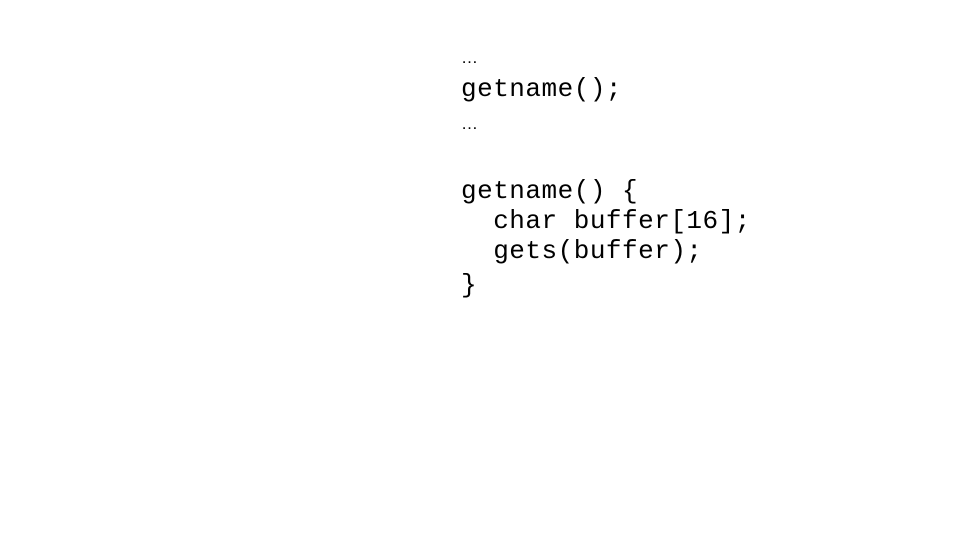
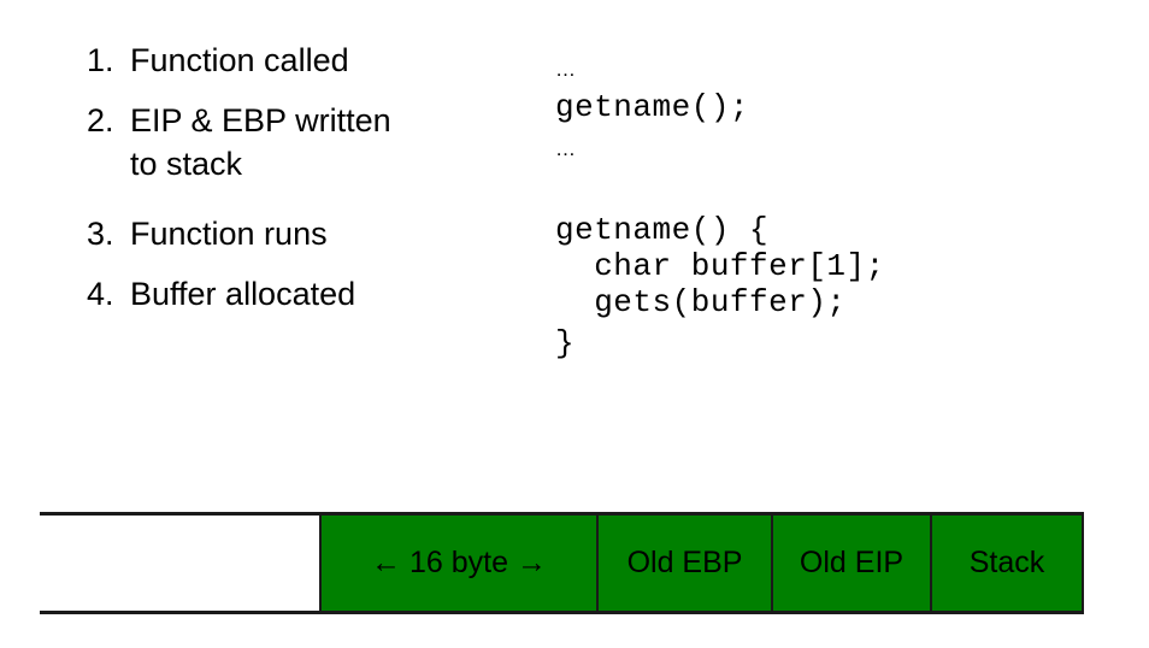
+ 1.
+ Function called
+ 2.
+ EIP & EBP written
+ to stack
+ 3.
+ Function runs
+ 4.
+ Buffer allocated
  …
  getname();
  …
  getname() {
- char buffer[16];
+ char buffer[1];
  gets(buffer);
  }
+ ← 16 byte →
+ Old EBP
+ Old EIP
+ Stack
